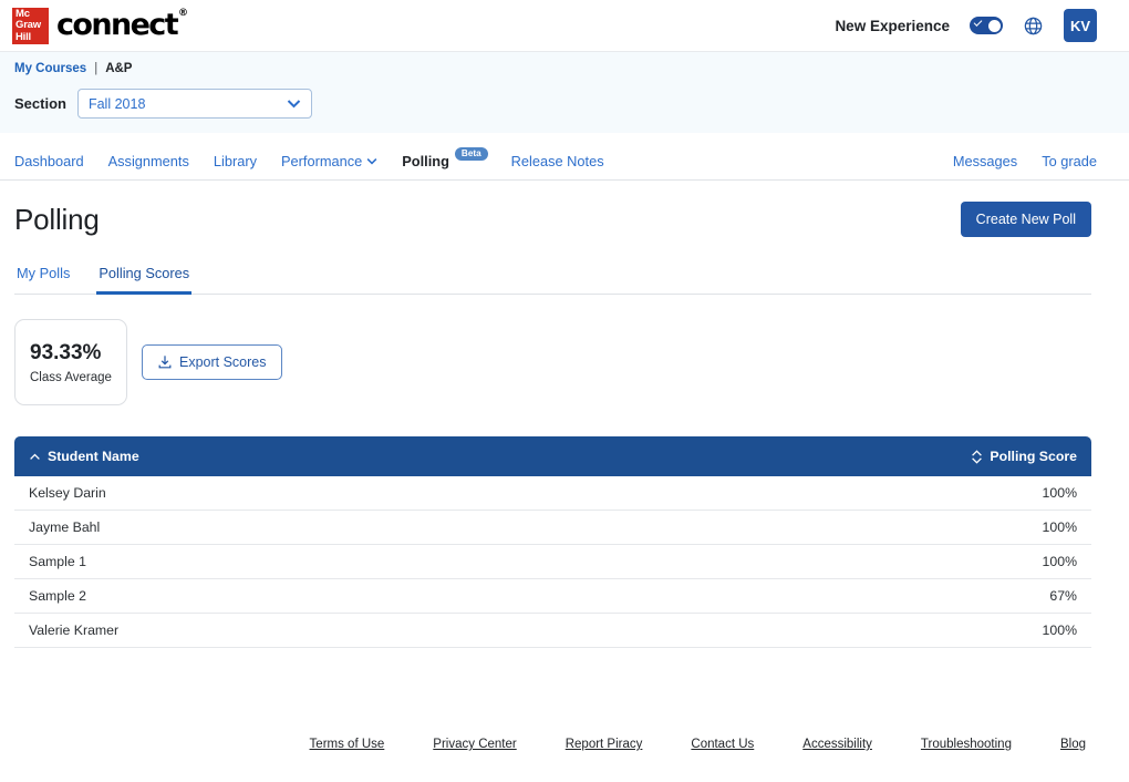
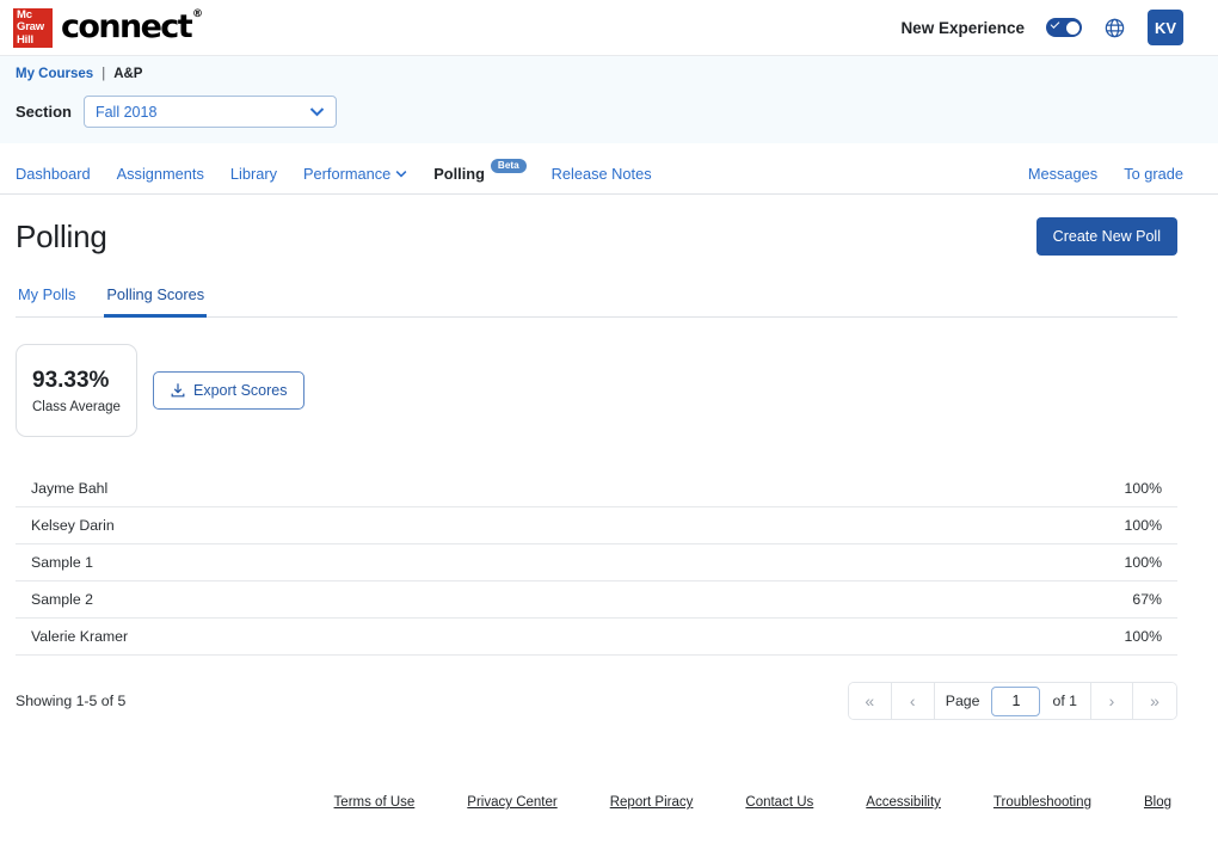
  Mc
  Graw
  Hill
  connect®
  New Experience
  KV
  My Courses
  |
  A&P
  Section
  Fall 2018
  Dashboard
  Assignments
  Library
  Performance
  Polling
  Beta
  Release Notes
  Messages
  To grade
  Polling
  Create New Poll
  My Polls
  Polling Scores
  93.33%
  Class Average
  Export Scores
- Student Name
- Polling Score
- Kelsey Darin
+ Jayme Bahl
  100%
- Jayme Bahl
+ Kelsey Darin
  100%
  Sample 1
  100%
  Sample 2
  67%
  Valerie Kramer
  100%
+ Showing 1-5 of 5
+ «
+ ‹
+ Page
+ 1
+ of 1
+ ›
+ »
  Terms of Use
  Privacy Center
  Report Piracy
  Contact Us
  Accessibility
  Troubleshooting
  Blog
